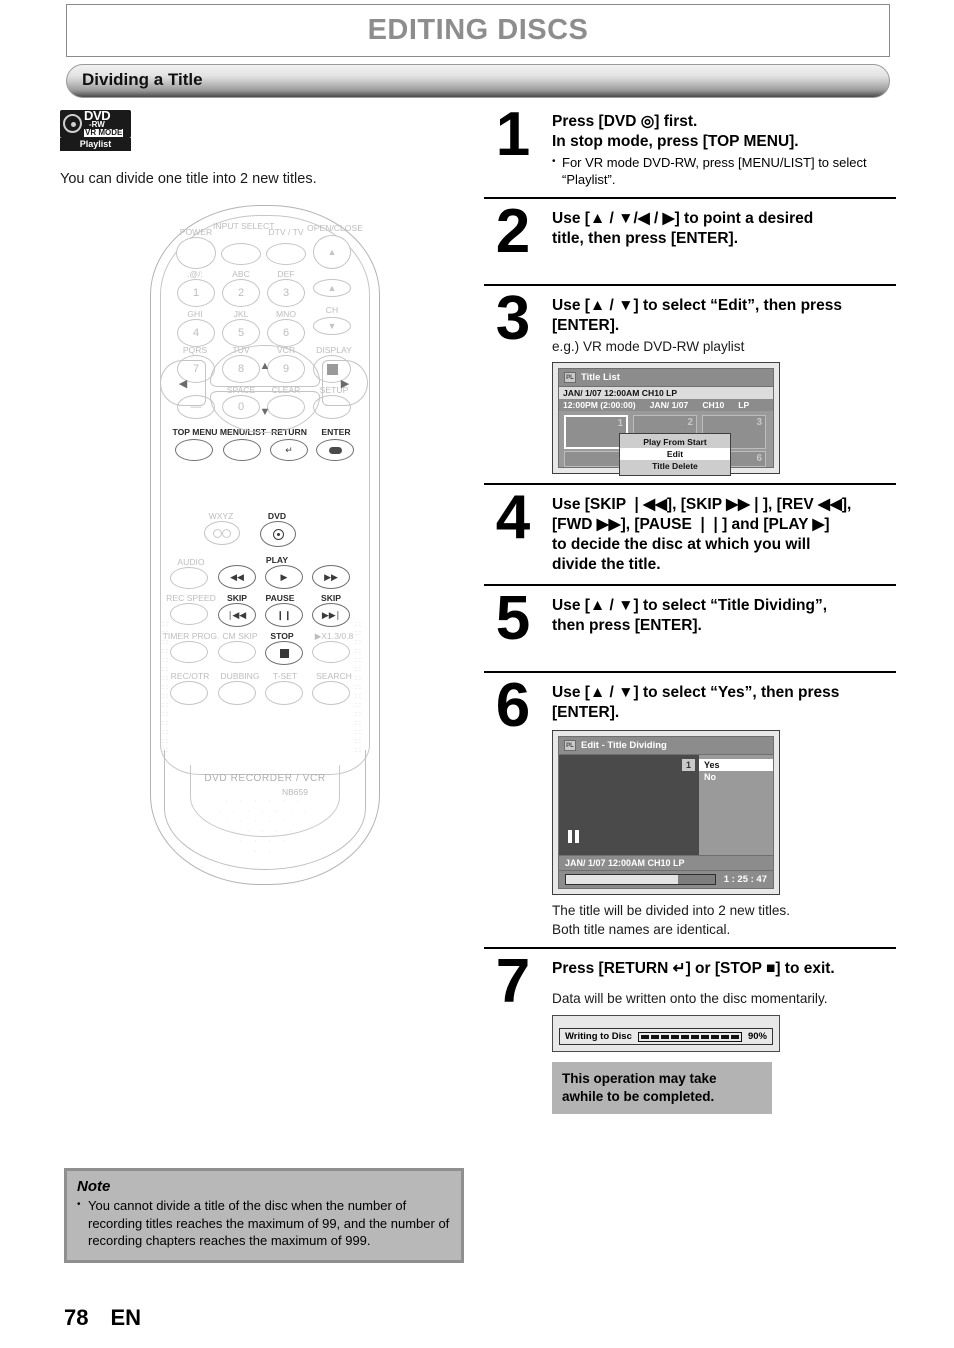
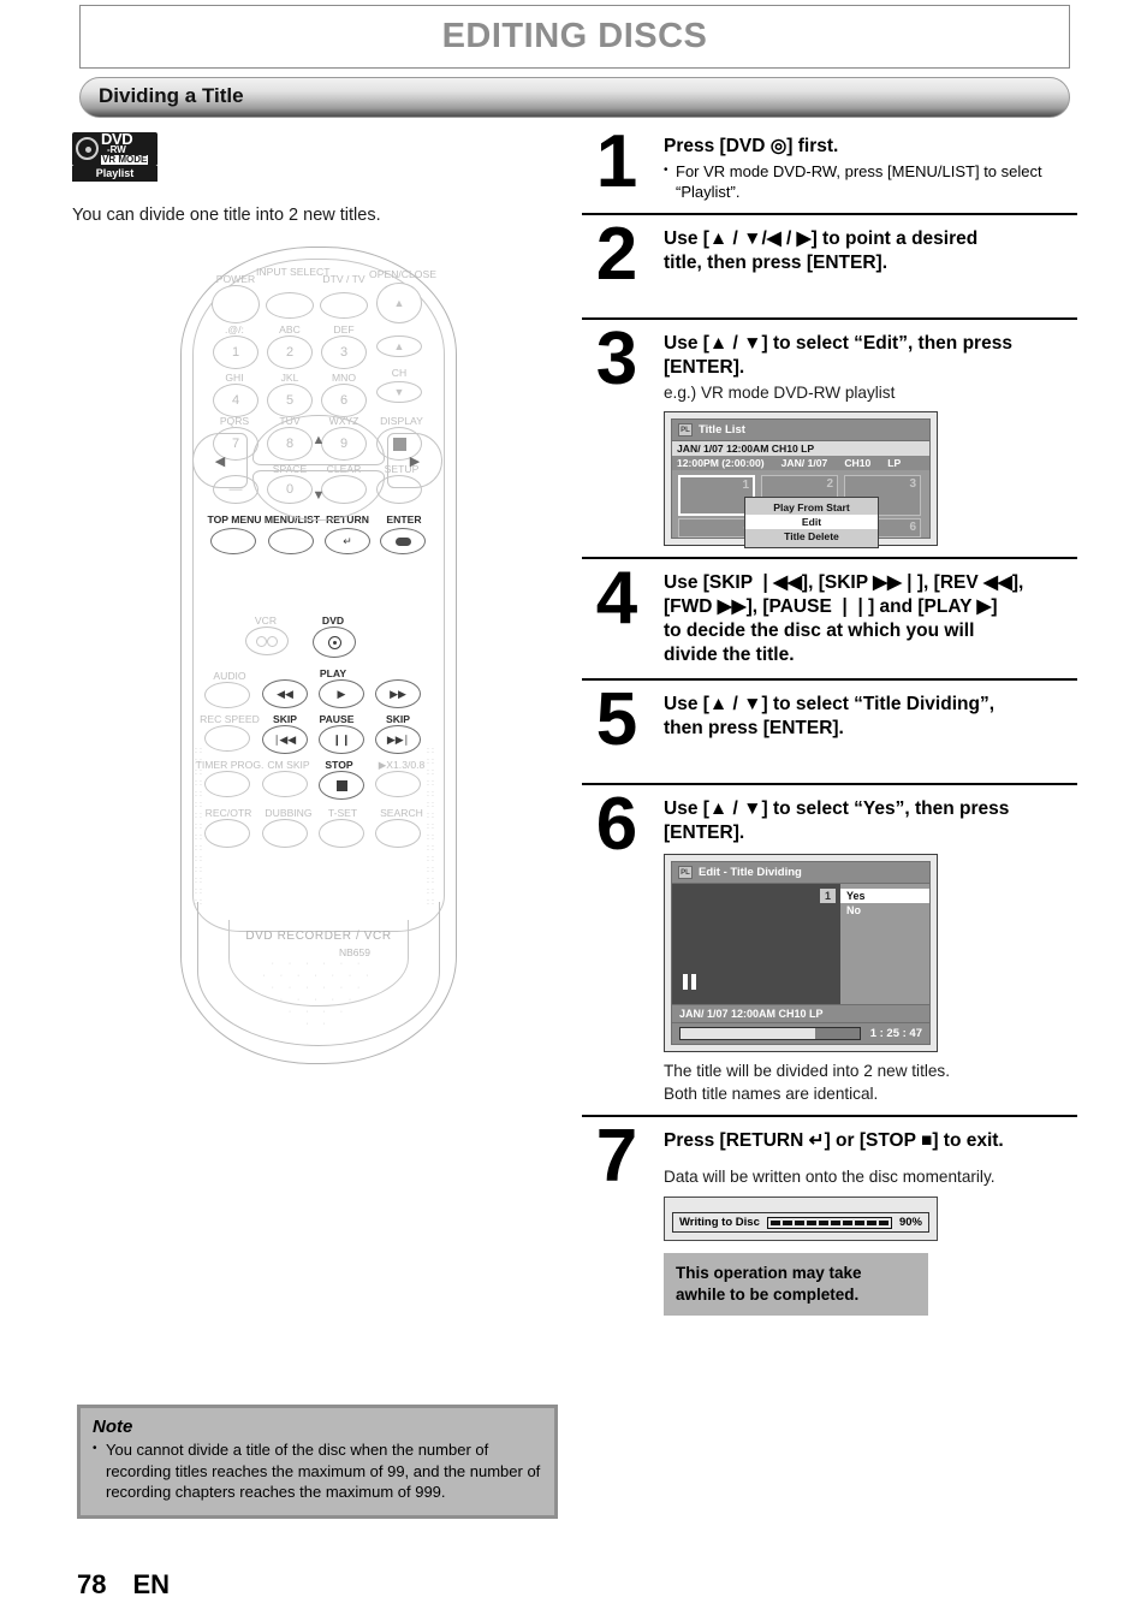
  EDITING DISCS
  Dividing a Title
  DVD
  -RW
  VR MODE
  Playlist
  You can divide one title into 2 new titles.
  DVD RECORDER / VCR
  NB659
  POWER
  INPUT SELECT
  DTV / TV
  OPEN/CLOSE
  ▲
  .@/:
  1
  ABC
  2
  DEF
  3
  ▲
  GHI
  4
  JKL
  5
  MNO
  6
  CH
  ▼
  PQRS
  7
  TUV
  8
- VCR
+ WXYZ
  9
  DISPLAY
  —
  SPACE
  0
  CLEAR
  SETUP
  TOP MENU
  MENU/LIST
  RETURN
  ↵
  ENTER
  ▲
  ▼
  ◀
  ▶
- WXYZ
+ VCR
  DVD
  AUDIO
  ◀◀
  PLAY
  ▶
  ▶▶
  REC SPEED
  SKIP
  ∣◀◀
  PAUSE
  ❙❙
  SKIP
  ▶▶∣
  TIMER PROG.
  CM SKIP
  STOP
  ▶X1.3/0.8
  REC/OTR
  DUBBING
  T-SET
  SEARCH
  1
  Press [DVD ◎] first.
- In stop mode, press [TOP MENU].
  For VR mode DVD-RW, press [MENU/LIST] to select “Playlist”.
  2
  Use [▲ / ▼/◀ / ▶] to point a desired
  title, then press [ENTER].
  3
  Use [▲ / ▼] to select “Edit”, then press
  [ENTER].
  e.g.) VR mode DVD-RW playlist
  Title List
  JAN/ 1/07 12:00AM CH10 LP
  12:00PM (2:00:00)
  JAN/ 1/07
  CH10
  LP
  1
  2
  3
  6
  Play From Start
  Edit
  Title Delete
  4
  Use [SKIP ❘◀◀], [SKIP ▶▶❘], [REV ◀◀],
  [FWD ▶▶], [PAUSE ❘❘] and [PLAY ▶]
  to decide the disc at which you will
  divide the title.
  5
  Use [▲ / ▼] to select “Title Dividing”,
  then press [ENTER].
  6
  Use [▲ / ▼] to select “Yes”, then press
  [ENTER].
  Edit - Title Dividing
  1
  Yes
  No
  JAN/ 1/07 12:00AM CH10 LP
  1 : 25 : 47
  The title will be divided into 2 new titles.
  Both title names are identical.
  7
  Press [RETURN ↵] or [STOP ■] to exit.
  Data will be written onto the disc momentarily.
  Writing to Disc
  90%
  This operation may take
  awhile to be completed.
  Note
  You cannot divide a title of the disc when the number of recording titles reaches the maximum of 99, and the number of recording chapters reaches the maximum of 999.
  78 EN
